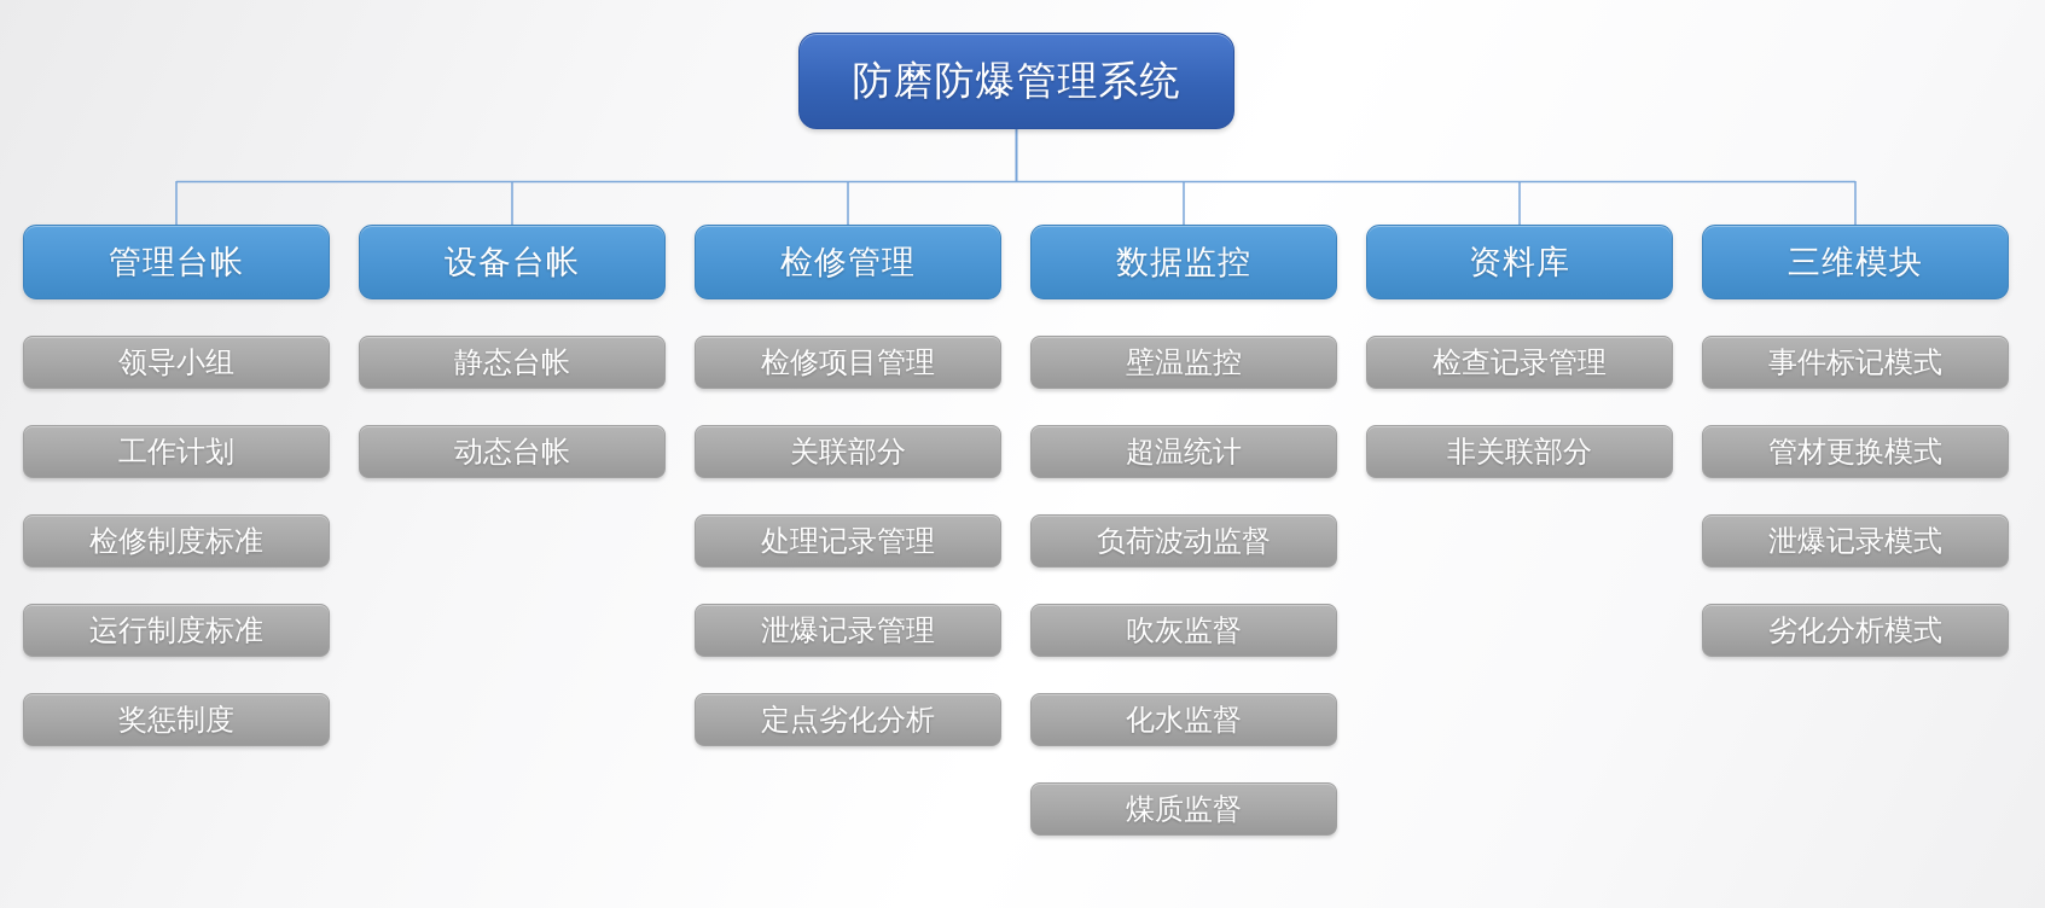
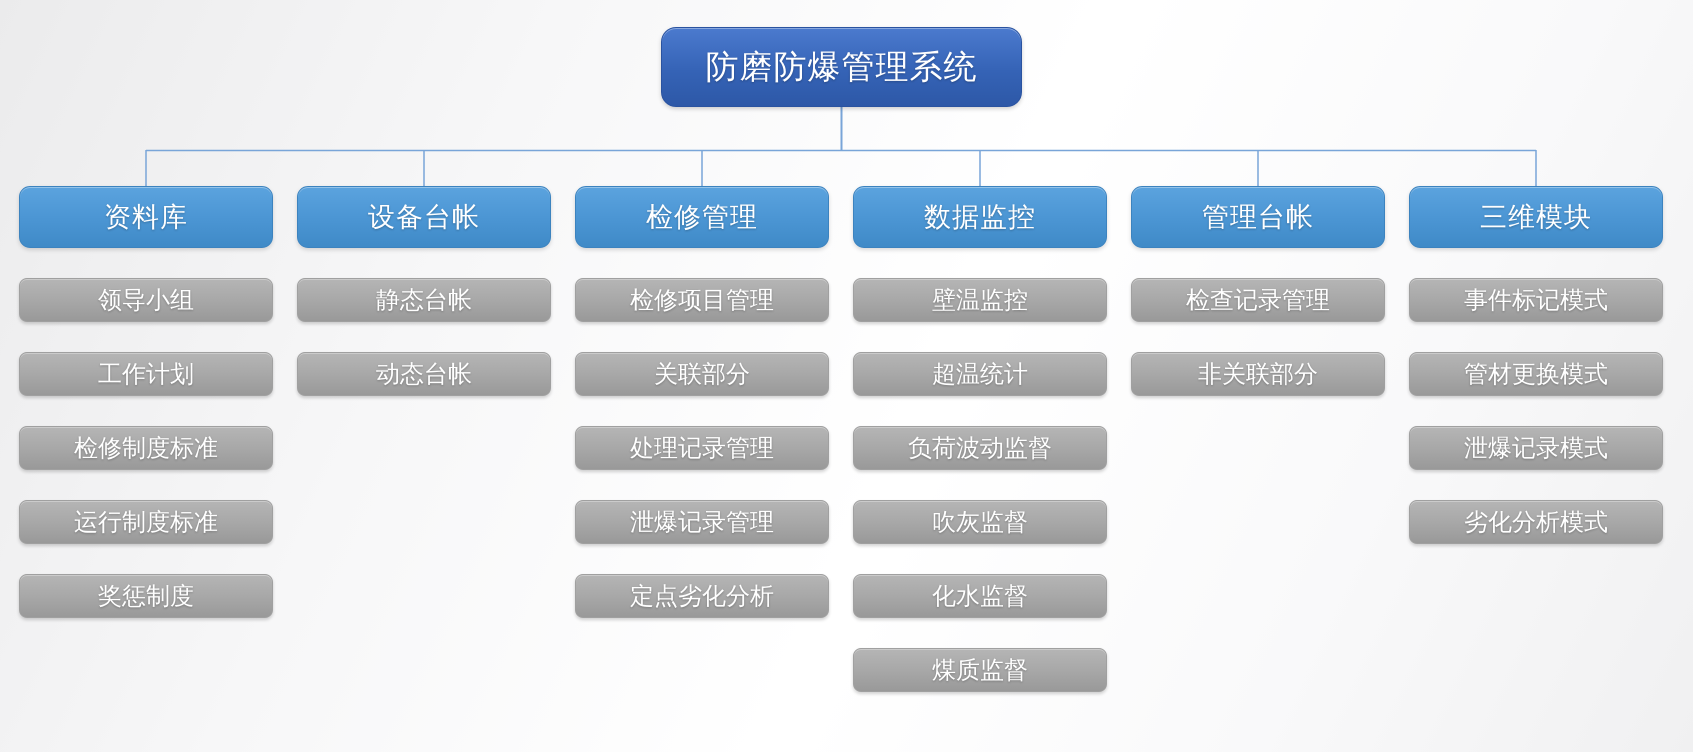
  防磨防爆管理系统
- 管理台帐
+ 资料库
  领导小组
  工作计划
  检修制度标准
  运行制度标准
  奖惩制度
  设备台帐
  静态台帐
  动态台帐
  检修管理
  检修项目管理
  关联部分
  处理记录管理
  泄爆记录管理
  定点劣化分析
  数据监控
  壁温监控
  超温统计
  负荷波动监督
  吹灰监督
  化水监督
  煤质监督
- 资料库
+ 管理台帐
  检查记录管理
  非关联部分
  三维模块
  事件标记模式
  管材更换模式
  泄爆记录模式
  劣化分析模式
